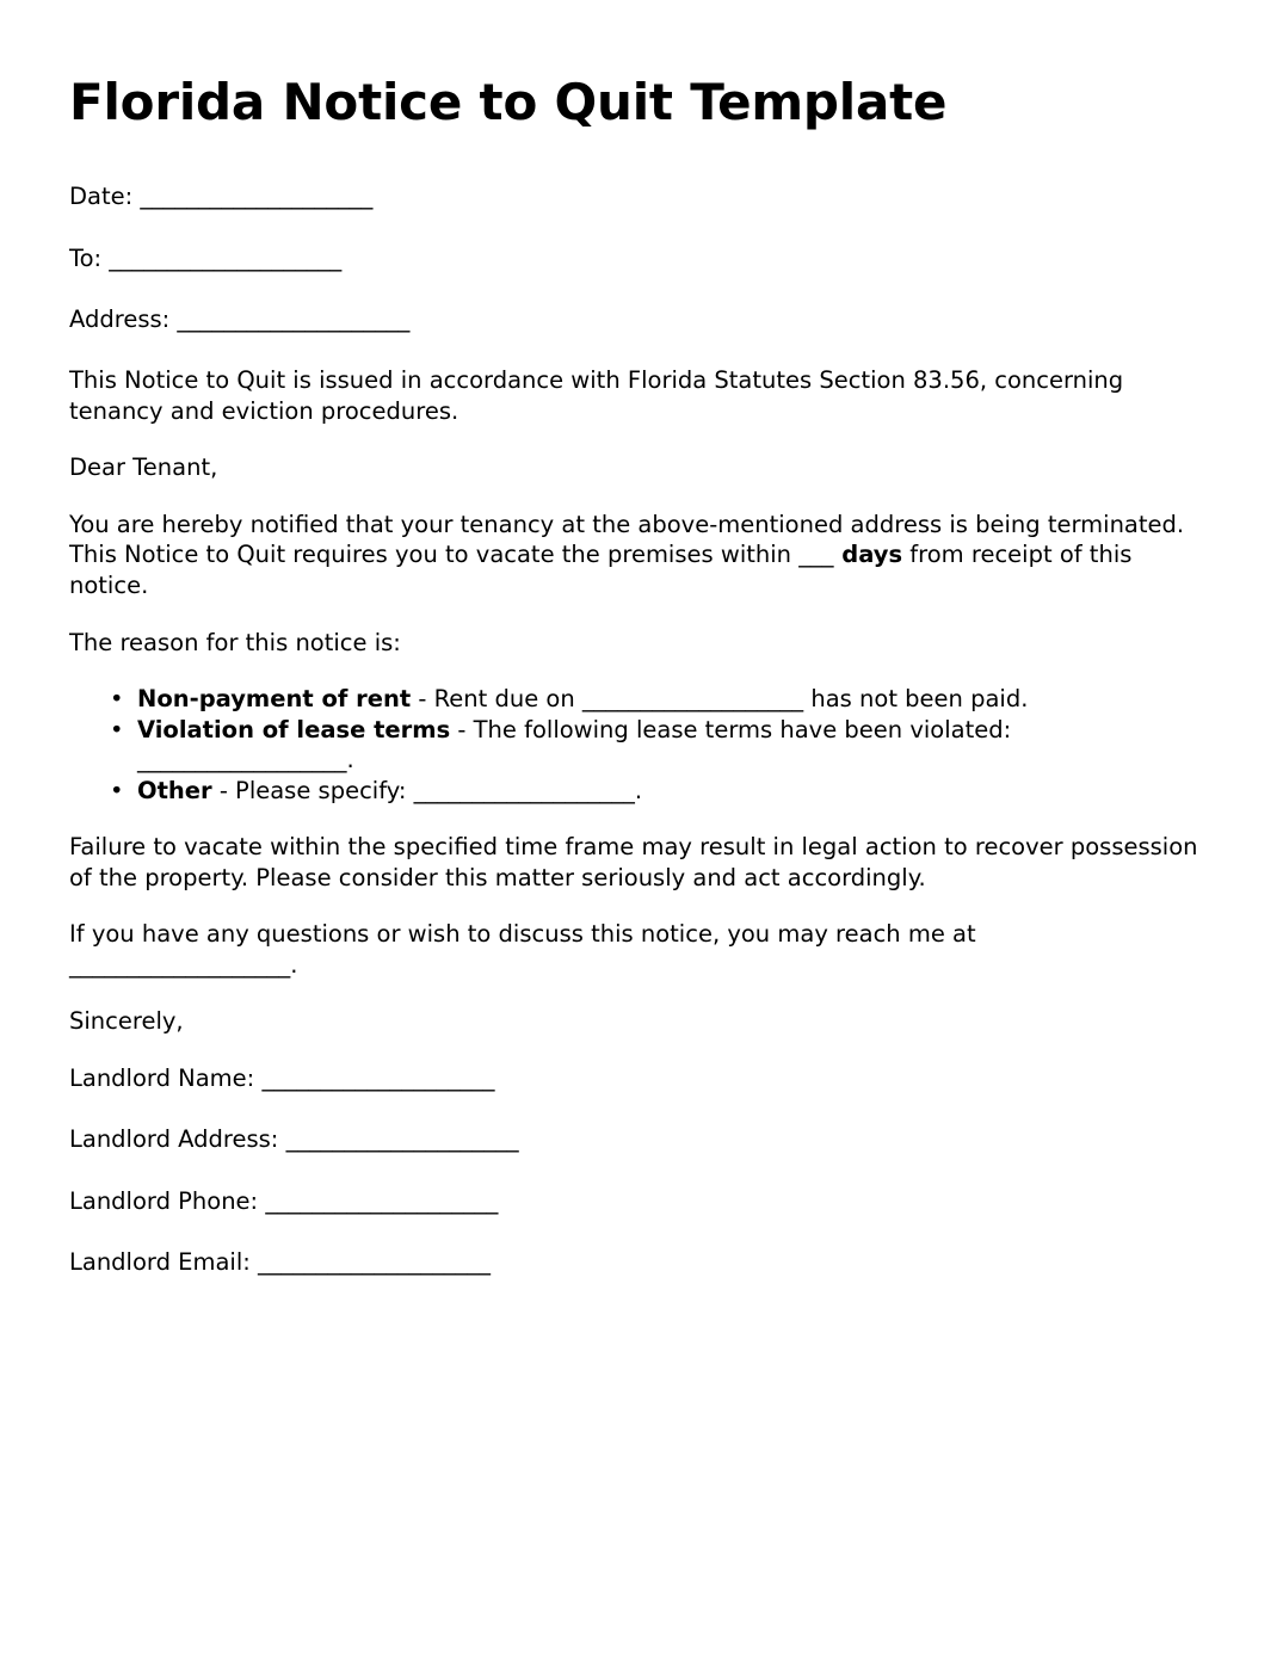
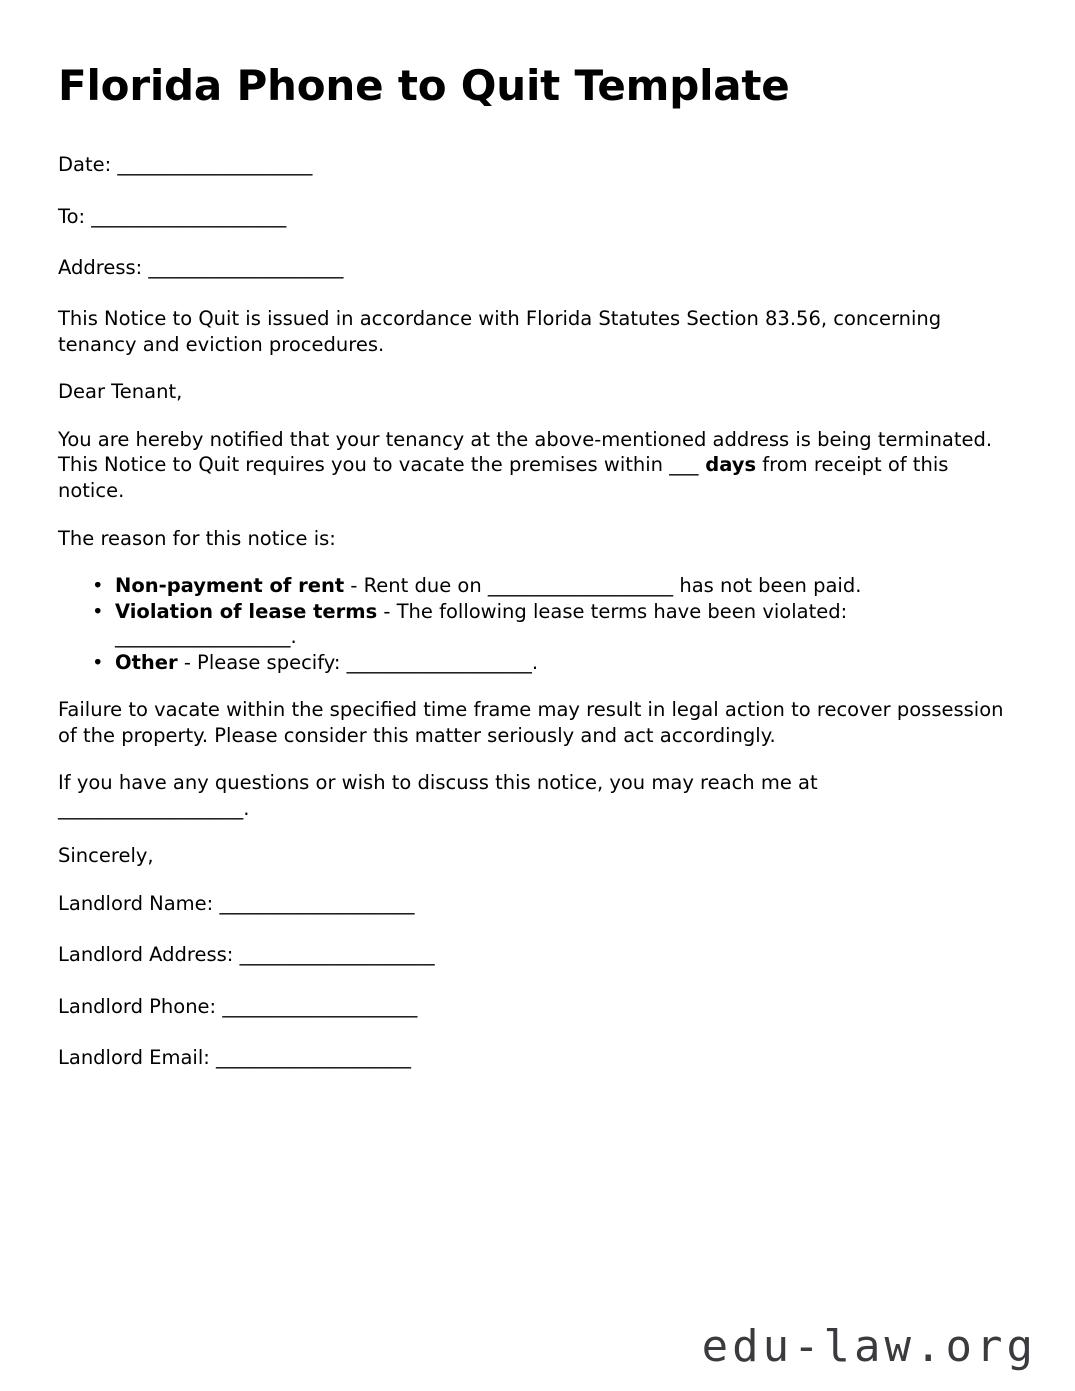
- Florida Notice to Quit Template
+ Florida Phone to Quit Template
  Date: ____________________
  To: ____________________
  Address: ____________________
  This Notice to Quit is issued in accordance with Florida Statutes Section 83.56, concerning tenancy and eviction procedures.
  Dear Tenant,
  You are hereby notified that your tenancy at the above-mentioned address is being terminated. This Notice to Quit requires you to vacate the premises within ___ days from receipt of this notice.
  The reason for this notice is:
  Non-payment of rent - Rent due on ___________________ has not been paid.
  Violation of lease terms - The following lease terms have been violated: __________________.
  Other - Please specify: ___________________.
  Failure to vacate within the specified time frame may result in legal action to recover possession of the property. Please consider this matter seriously and act accordingly.
  If you have any questions or wish to discuss this notice, you may reach me at ___________________.
  Sincerely,
  Landlord Name: ____________________
  Landlord Address: ____________________
  Landlord Phone: ____________________
  Landlord Email: ____________________
+ edu-law.org
